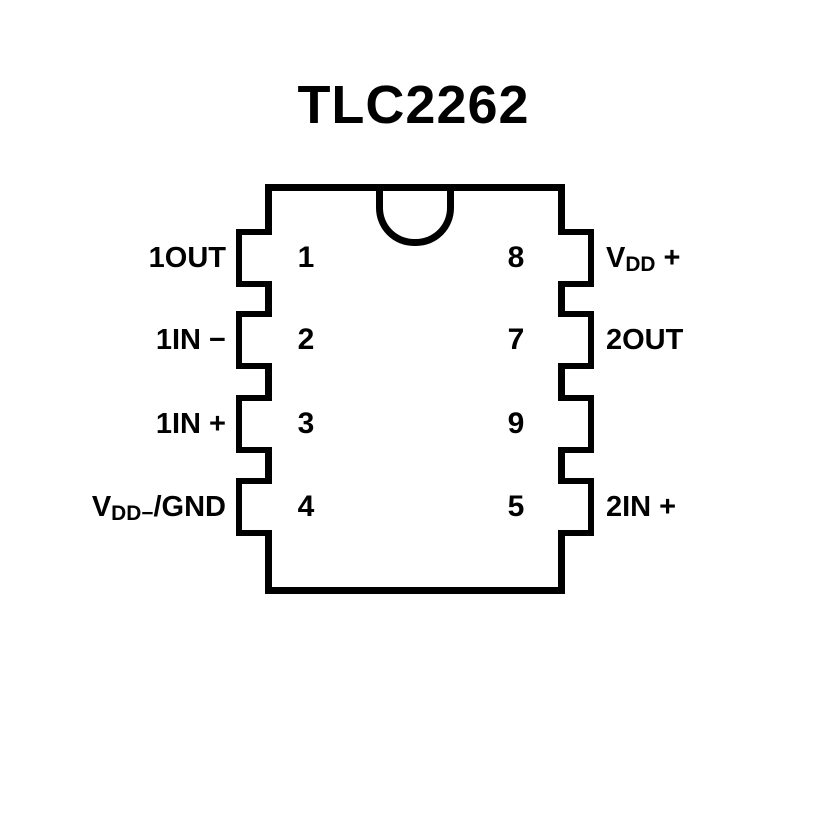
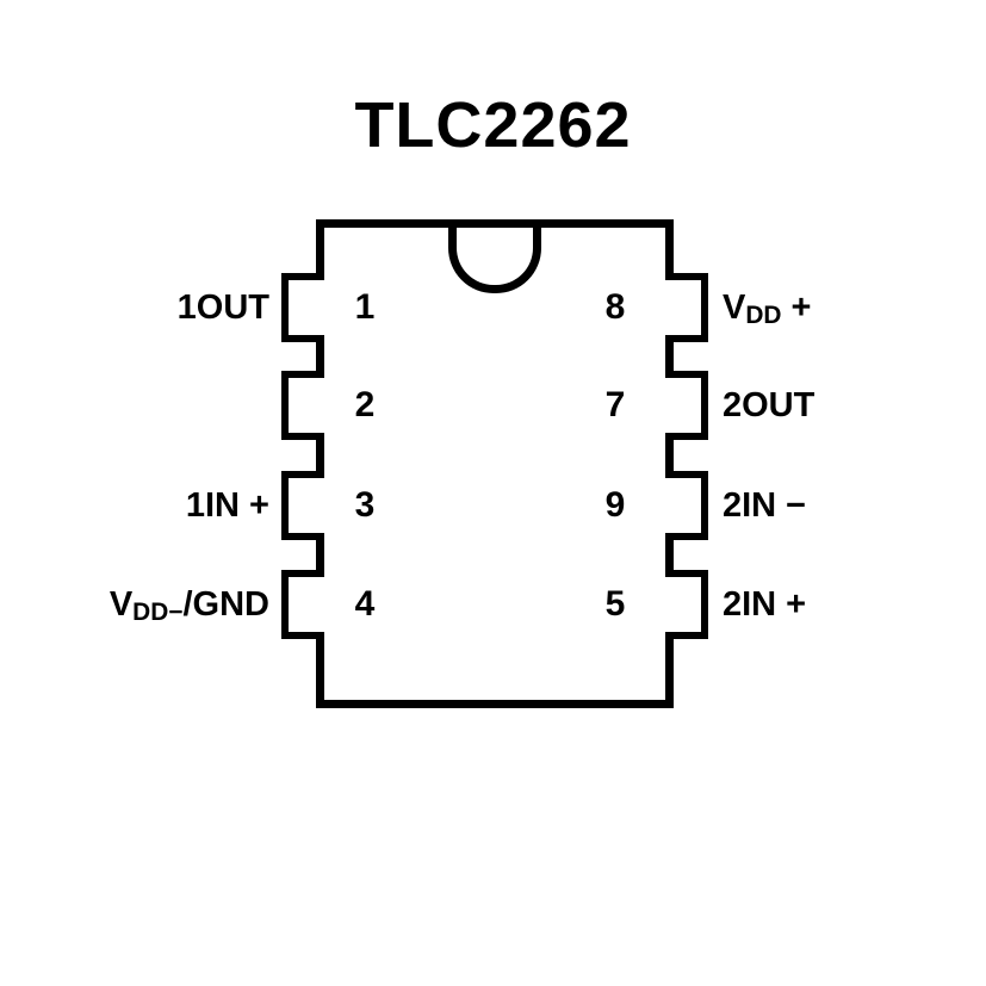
  TLC2262
  1
  2
  3
  4
  8
  7
  9
  5
  1OUT
- 1IN −
  1IN +
  VDD−/GND
  VDD +
  2OUT
+ 2IN −
  2IN +
